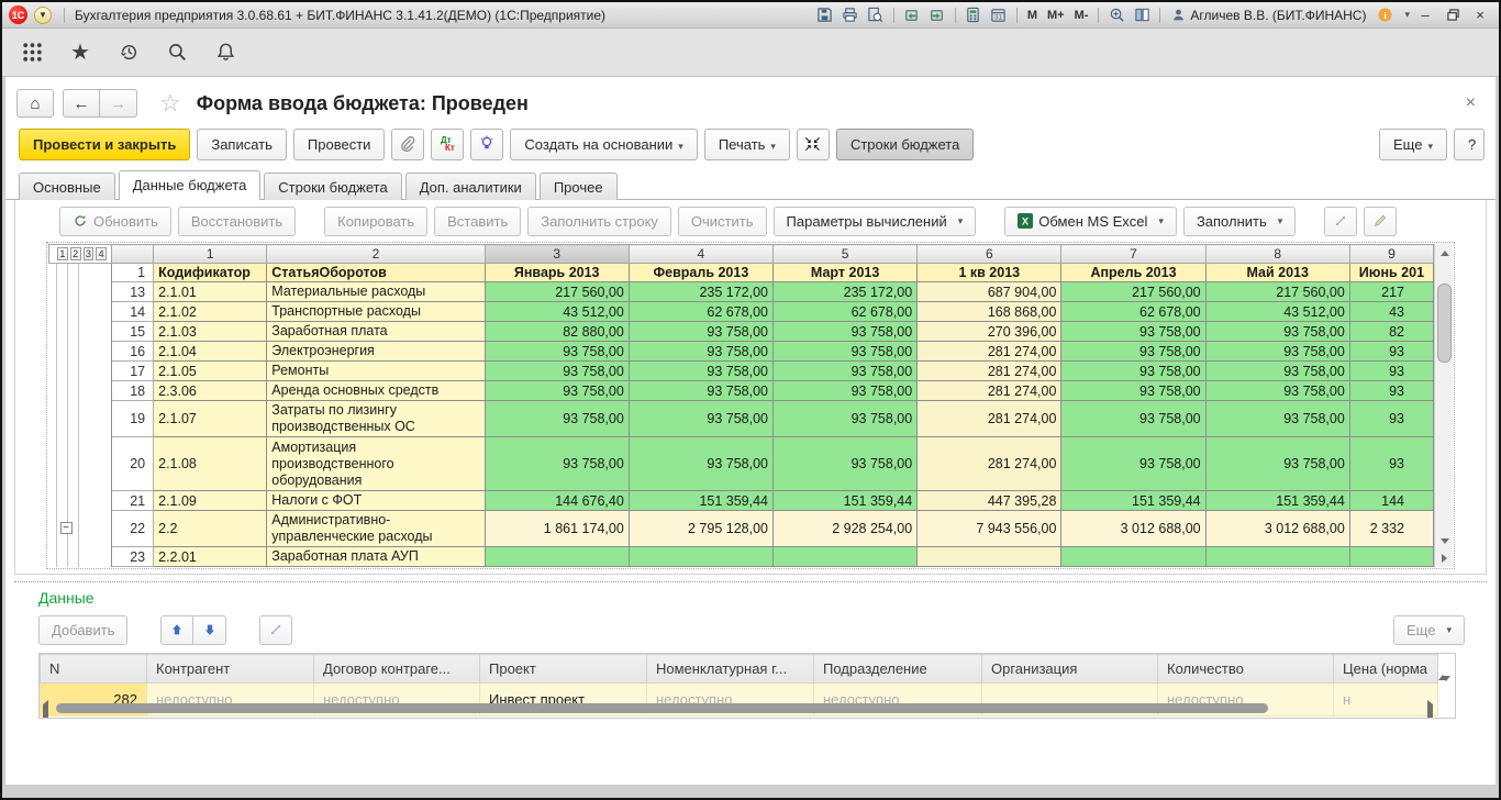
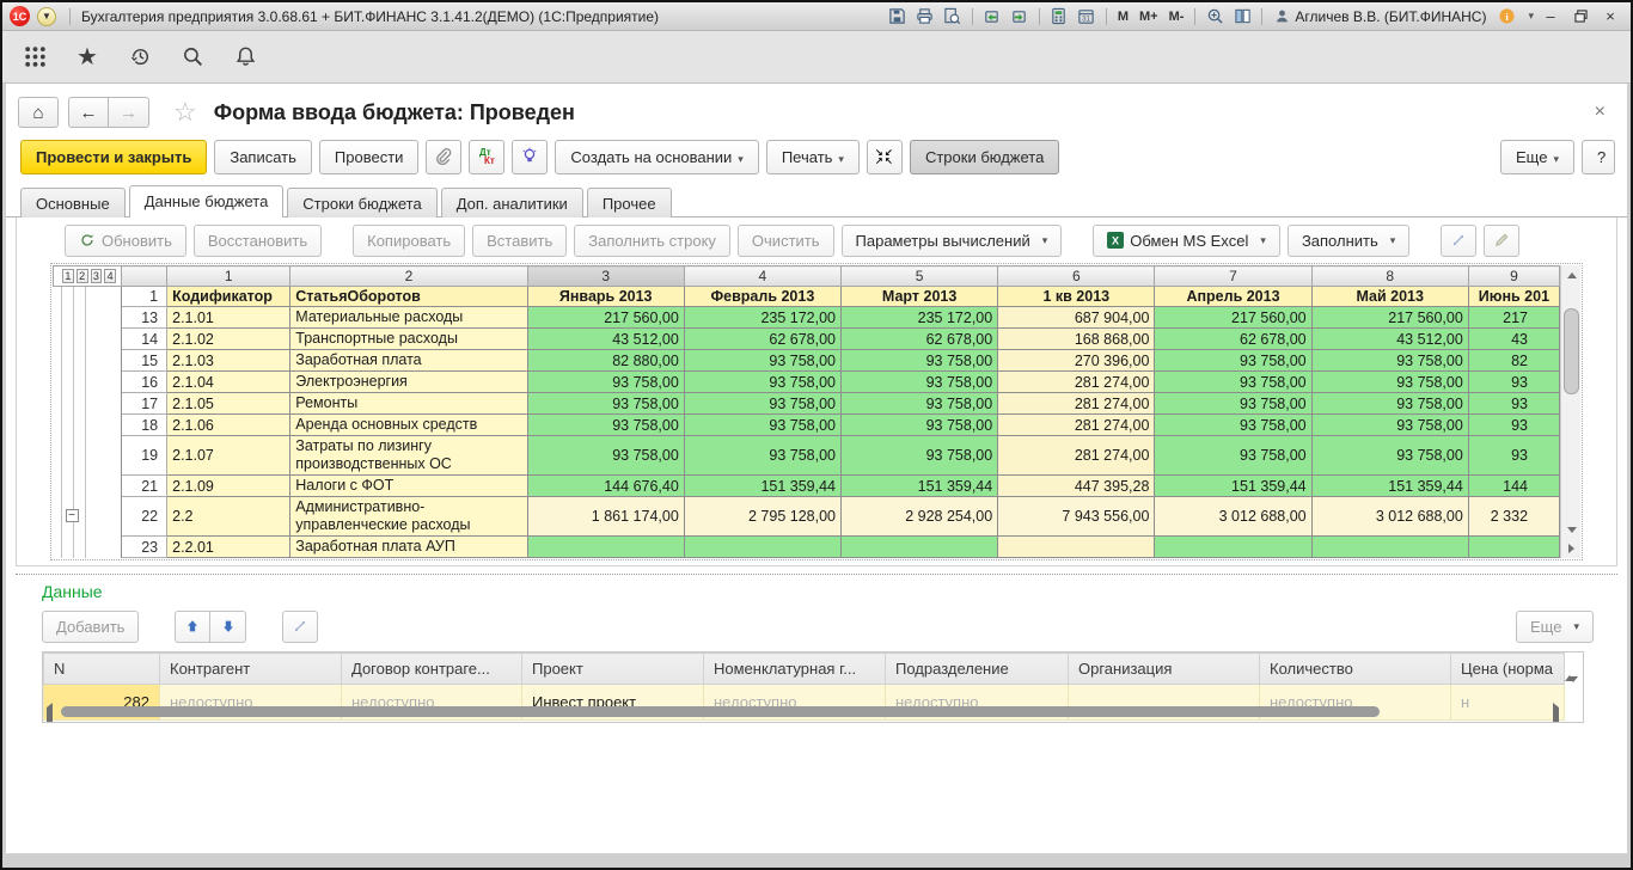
  1С
  ▼
  Бухгалтерия предприятия 3.0.68.61 + БИТ.ФИНАНС 3.1.41.2(ДЕМО) (1С:Предприятие)
  M
  M+
  M-
  Агличев В.В. (БИТ.ФИНАНС)
  i
  ▾
  –
  ×
  ★
  ⌂
  ←
  →
  ☆
  Форма ввода бюджета: Проведен
  ×
  Провести и закрыть
  Записать
  Провести
  Дт
  Кт
  Создать на основании ▾
  Печать ▾
  ↘
  ↙
  ↗
  ↖
  Строки бюджета
  Еще ▾
  ?
  Основные
  Данные бюджета
  Строки бюджета
  Доп. аналитики
  Прочее
  Обновить
  Восстановить
  Копировать
  Вставить
  Заполнить строку
  Очистить
  Параметры вычислений
  ▾
  X
  Обмен MS Excel
  ▾
  Заполнить
  ▾
  1 2 3 4		1	2	3	4	5	6	7	8	9
  	1	Кодификатор	СтатьяОборотов	Январь 2013	Февраль 2013	Март 2013	1 кв 2013	Апрель 2013	Май 2013	Июнь 201
  	13	2.1.01	Материальные расходы	217 560,00	235 172,00	235 172,00	687 904,00	217 560,00	217 560,00	217
  	14	2.1.02	Транспортные расходы	43 512,00	62 678,00	62 678,00	168 868,00	62 678,00	43 512,00	43
  	15	2.1.03	Заработная плата	82 880,00	93 758,00	93 758,00	270 396,00	93 758,00	93 758,00	82
  	16	2.1.04	Электроэнергия	93 758,00	93 758,00	93 758,00	281 274,00	93 758,00	93 758,00	93
  	17	2.1.05	Ремонты	93 758,00	93 758,00	93 758,00	281 274,00	93 758,00	93 758,00	93
- 	18	2.3.06	Аренда основных средств	93 758,00	93 758,00	93 758,00	281 274,00	93 758,00	93 758,00	93
+ 	18	2.1.06	Аренда основных средств	93 758,00	93 758,00	93 758,00	281 274,00	93 758,00	93 758,00	93
  	19	2.1.07	Затраты по лизингу производственных ОС	93 758,00	93 758,00	93 758,00	281 274,00	93 758,00	93 758,00	93
- 	20	2.1.08	Амортизация производственного оборудования	93 758,00	93 758,00	93 758,00	281 274,00	93 758,00	93 758,00	93
  	21	2.1.09	Налоги с ФОТ	144 676,40	151 359,44	151 359,44	447 395,28	151 359,44	151 359,44	144
  −	22	2.2	Административно-управленческие расходы	1 861 174,00	2 795 128,00	2 928 254,00	7 943 556,00	3 012 688,00	3 012 688,00	2 332
  	23	2.2.01	Заработная плата АУП
  Данные
  Добавить
  Еще
  ▾
  N	Контрагент	Договор контраге...	Проект	Номенклатурная г...	Подразделение	Организация	Количество	Цена (норма
  282	недоступно	недоступно	Инвест проект	недоступно	недоступно		недоступно	н
